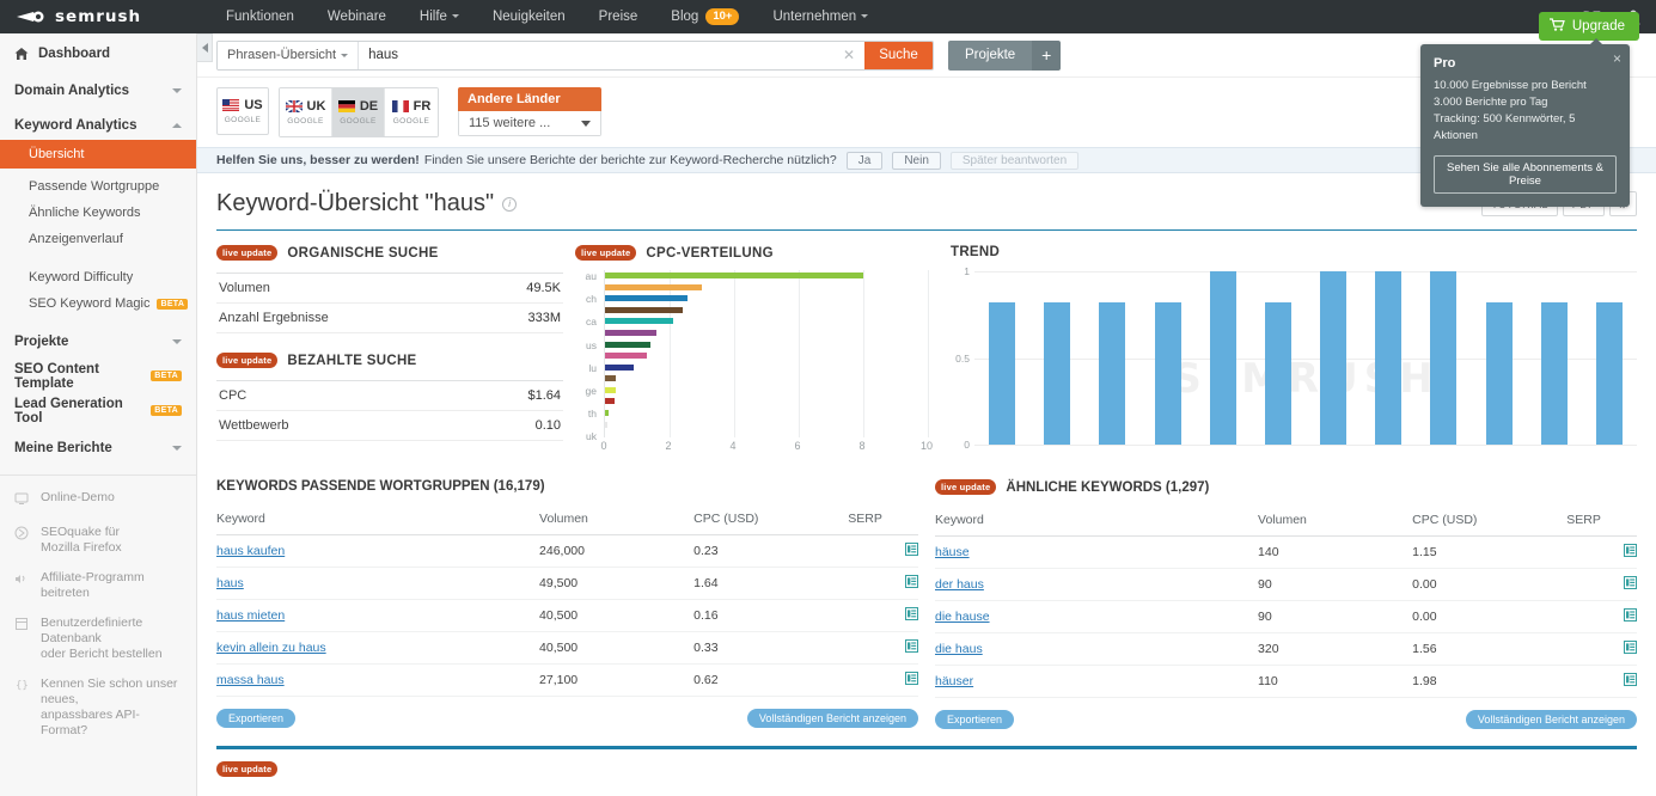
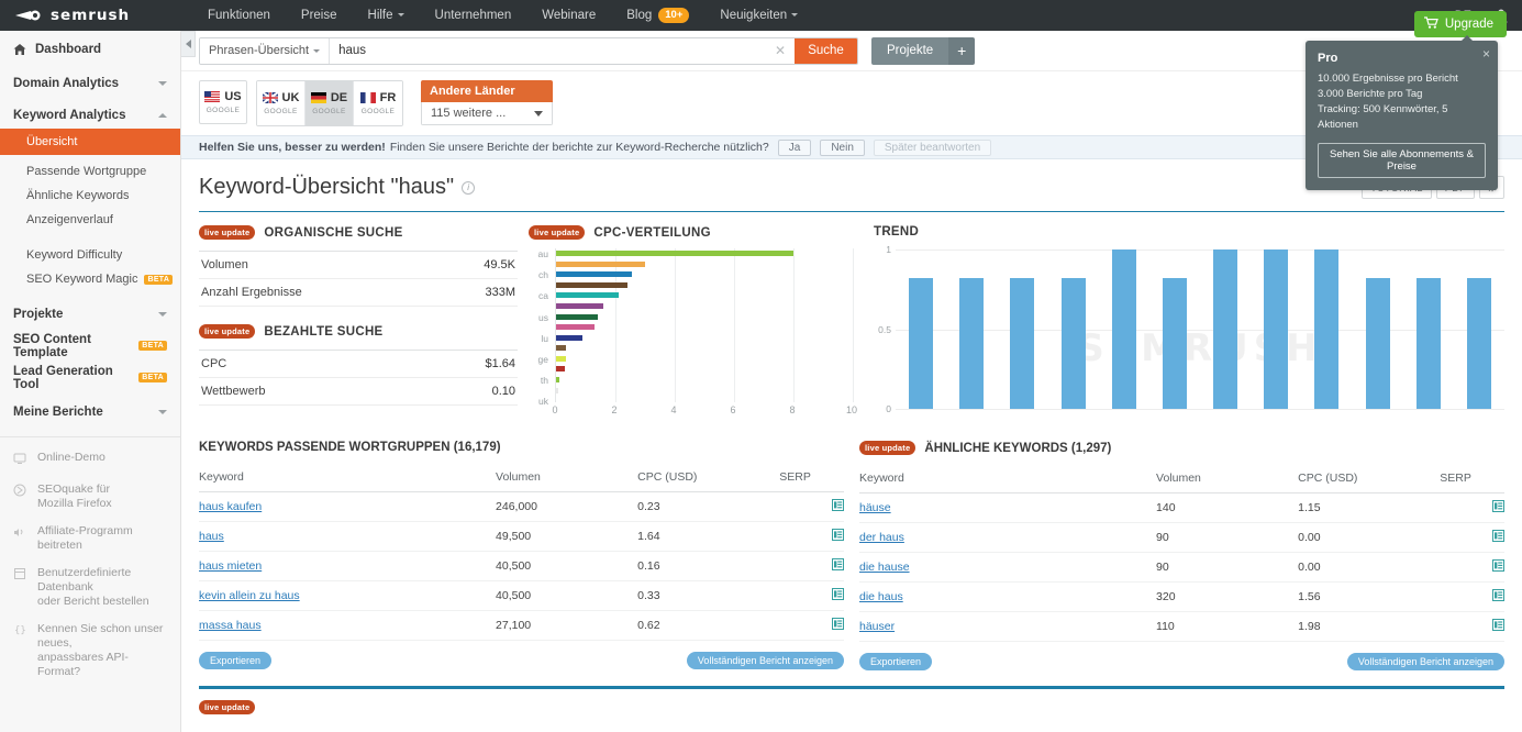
  semrush
  Funktionen
- Webinare
+ Preise
  Hilfe
- Neuigkeiten
+ Unternehmen
- Preise
+ Webinare
  Blog 10+
- Unternehmen
+ Neuigkeiten
  Dashboard
  Domain Analytics
  Keyword Analytics
  Übersicht
  Passende Wortgruppe
  Ähnliche Keywords
  Anzeigenverlauf
  Keyword Difficulty
  SEO Keyword Magic
  Projekte
  SEO Content Template
  Lead Generation Tool
  Meine Berichte
  Online-Demo
  SEOquake für
  Mozilla Firefox
  Affiliate-Programm beitreten
  Benutzerdefinierte Datenbank
  oder Bericht bestellen
  {}
  Kennen Sie schon unser neues,
  anpassbares API-Format?
  Phrasen-Übersicht
  haus
  ✕
  Suche
  Projekte
  +
  US
  UK
  DE
  FR
  Andere Länder
  115 weitere ...
  Helfen Sie uns, besser zu werden!
  Finden Sie unsere Berichte der berichte zur Keyword-Recherche nützlich?
  Ja
  Nein
  Später beantworten
  Keyword-Übersicht "haus"
  i
  live update
  ORGANISCHE SUCHE
  Volumen
  49.5K
  Anzahl Ergebnisse
  333M
  live update
  BEZAHLTE SUCHE
  CPC
  $1.64
  Wettbewerb
  0.10
  live update
  CPC-VERTEILUNG
  au
  ch
  ca
  us
  lu
  ge
  th
  uk
  0
  2
  4
  6
  8
  10
  TREND
  0
  0.5
  1
  KEYWORDS PASSENDE WORTGRUPPEN (16,179)
  Keyword	Volumen	CPC (USD)	SERP
  haus kaufen	246,000	0.23
  haus	49,500	1.64
  haus mieten	40,500	0.16
  kevin allein zu haus	40,500	0.33
  massa haus	27,100	0.62
  Exportieren
  Vollständigen Bericht anzeigen
  live update
  ÄHNLICHE KEYWORDS (1,297)
  Keyword	Volumen	CPC (USD)	SERP
  häuse	140	1.15
  der haus	90	0.00
  die hause	90	0.00
  die haus	320	1.56
  häuser	110	1.98
  Exportieren
  Vollständigen Bericht anzeigen
  live update
  Upgrade
  ×
  Pro
  10.000 Ergebnisse pro Bericht
  3.000 Berichte pro Tag
  Tracking: 500 Kennwörter, 5 Aktionen
  Sehen Sie alle Abonnements & Preise
